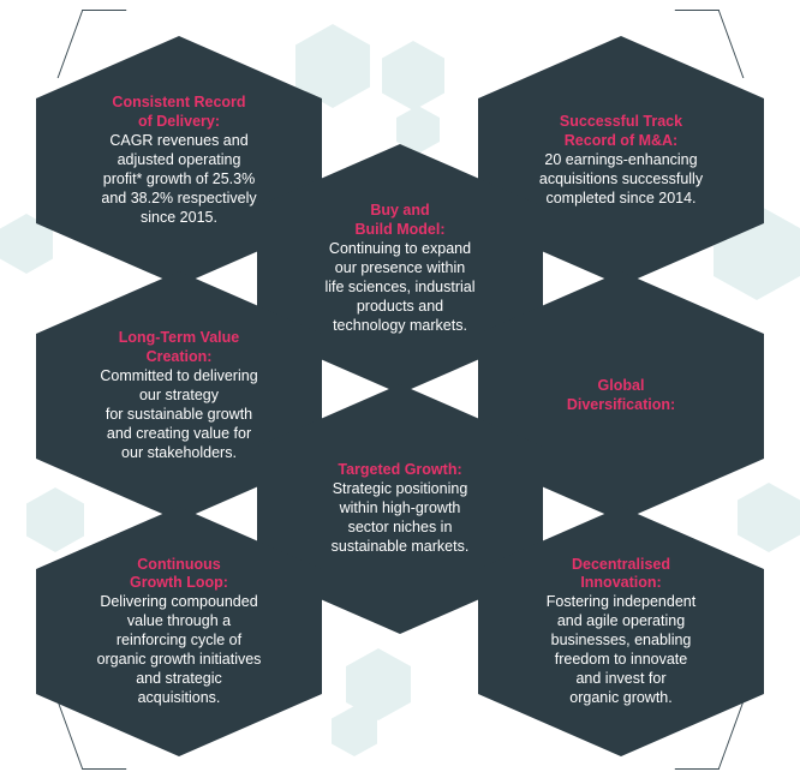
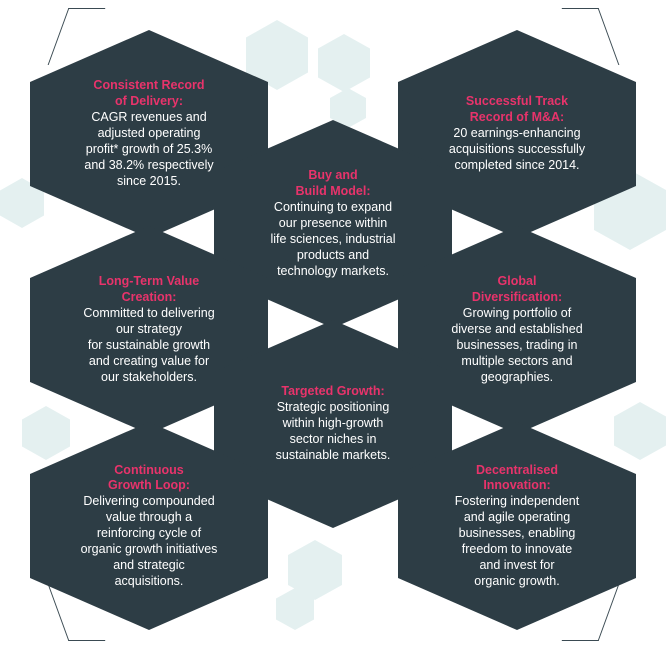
  Consistent Record
  of Delivery:
  CAGR revenues and
  adjusted operating
  profit* growth of 25.3%
  and 38.2% respectively
  since 2015.
  Successful Track
  Record of M&A:
  20 earnings-enhancing
  acquisitions successfully
  completed since 2014.
  Buy and
  Build Model:
  Continuing to expand
  our presence within
  life sciences, industrial
  products and
  technology markets.
  Long-Term Value
  Creation:
  Committed to delivering
  our strategy
  for sustainable growth
  and creating value for
  our stakeholders.
  Global
  Diversification:
+ Growing portfolio of
+ diverse and established
+ businesses, trading in
+ multiple sectors and
+ geographies.
  Targeted Growth:
  Strategic positioning
  within high-growth
  sector niches in
  sustainable markets.
  Continuous
  Growth Loop:
  Delivering compounded
  value through a
  reinforcing cycle of
  organic growth initiatives
  and strategic
  acquisitions.
  Decentralised
  Innovation:
  Fostering independent
  and agile operating
  businesses, enabling
  freedom to innovate
  and invest for
  organic growth.
